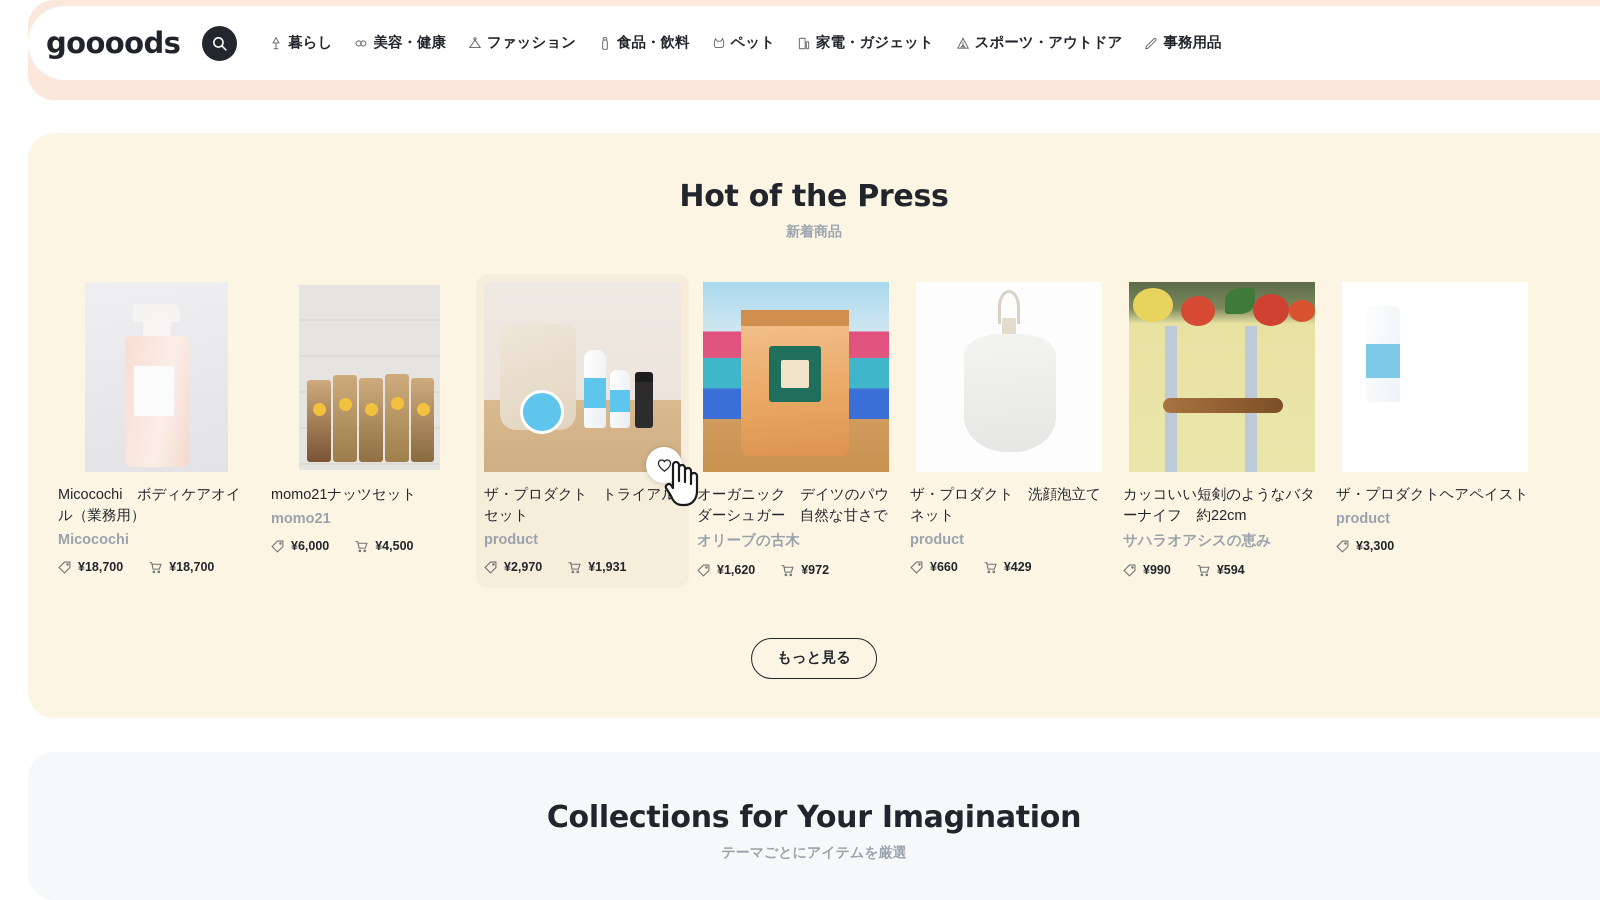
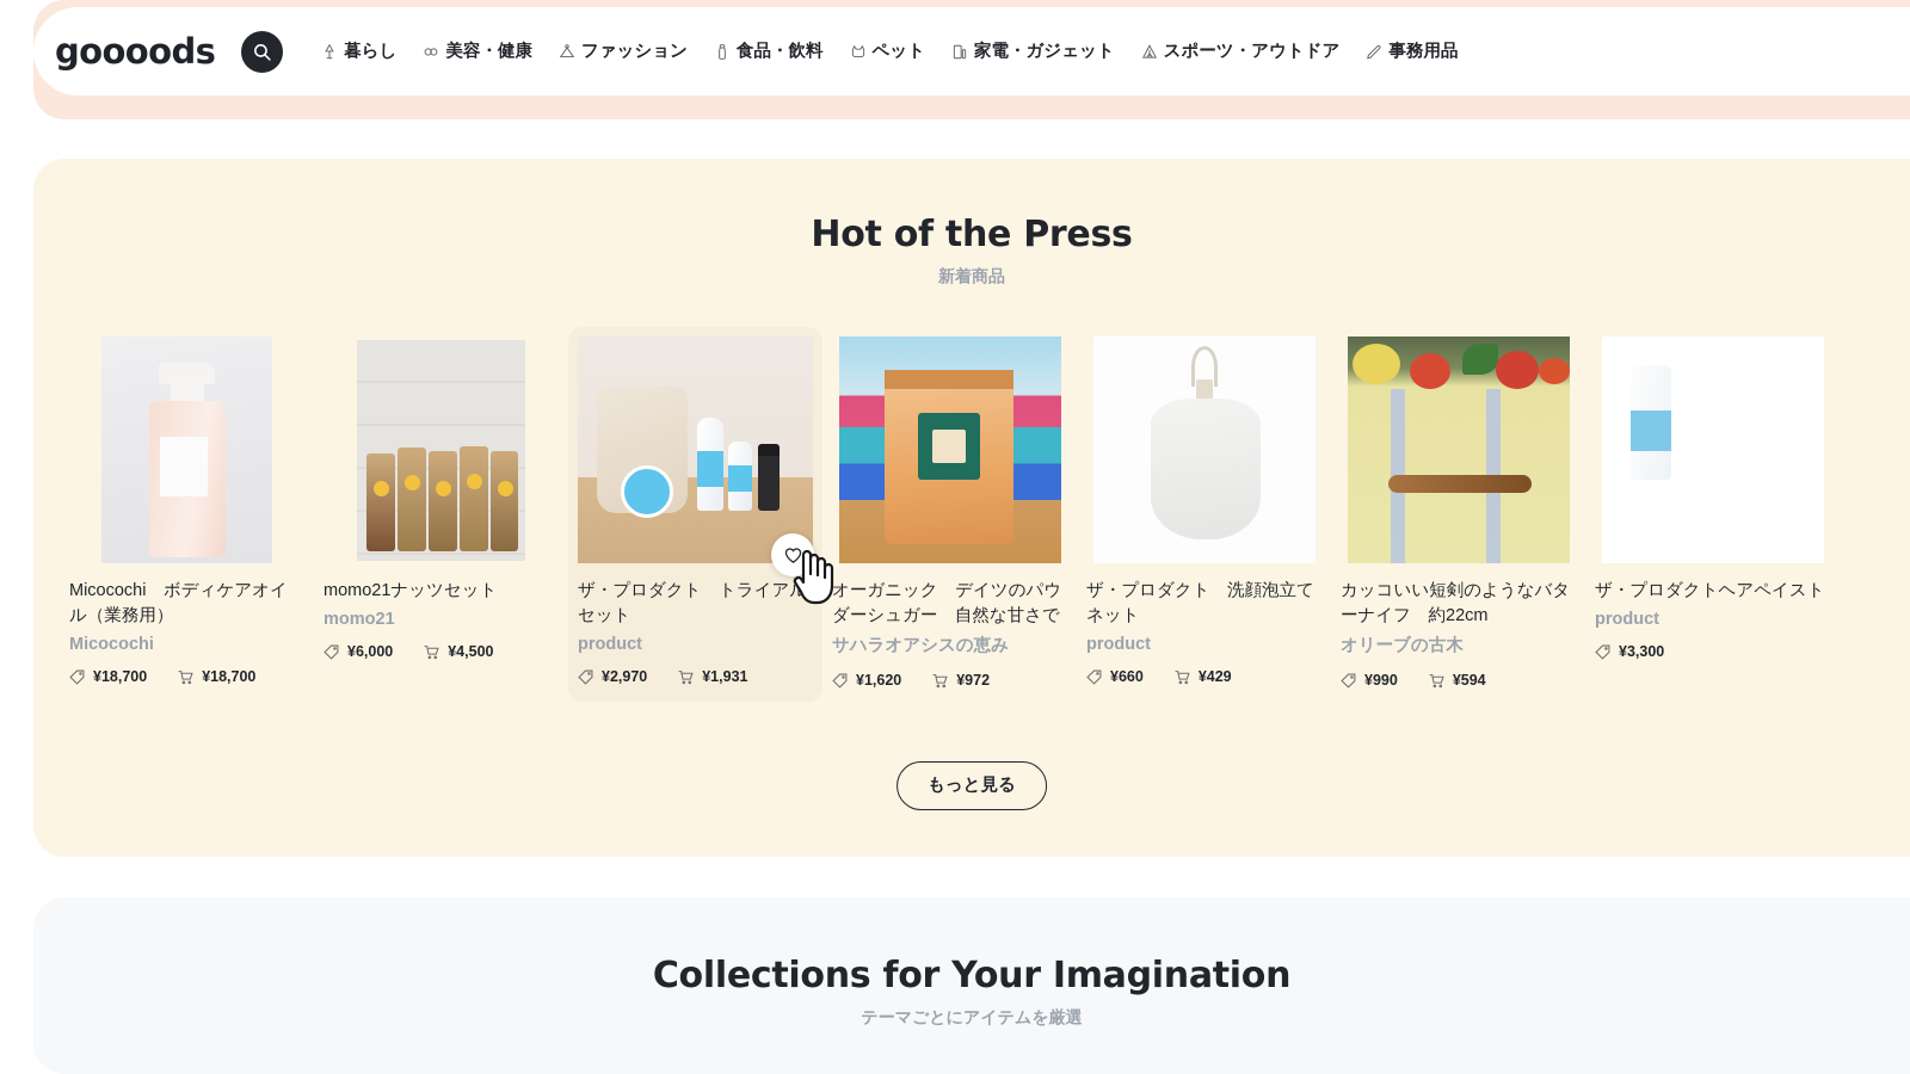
  goooods
  暮らし
  美容・健康
  ファッション
  食品・飲料
  ペット
  家電・ガジェット
  スポーツ・アウトドア
  事務用品
  Hot of the Press
  新着商品
  Micocochi ボディケアオイル（業務用）
  Micocochi
  ¥18,700
  ¥18,700
  momo21ナッツセット
  momo21
  ¥6,000
  ¥4,500
  ザ・プロダクト トライアルセット
  product
  ¥2,970
  ¥1,931
  オーガニック デイツのパウダーシュガー 自然な甘さで
- オリーブの古木
+ サハラオアシスの恵み
  ¥1,620
  ¥972
  ザ・プロダクト 洗顔泡立てネット
  product
  ¥660
  ¥429
  カッコいい短剣のようなバターナイフ 約22cm
- サハラオアシスの恵み
+ オリーブの古木
  ¥990
  ¥594
  ザ・プロダクトヘアペイスト
  product
  ¥3,300
  もっと見る
  Collections for Your Imagination
  テーマごとにアイテムを厳選
